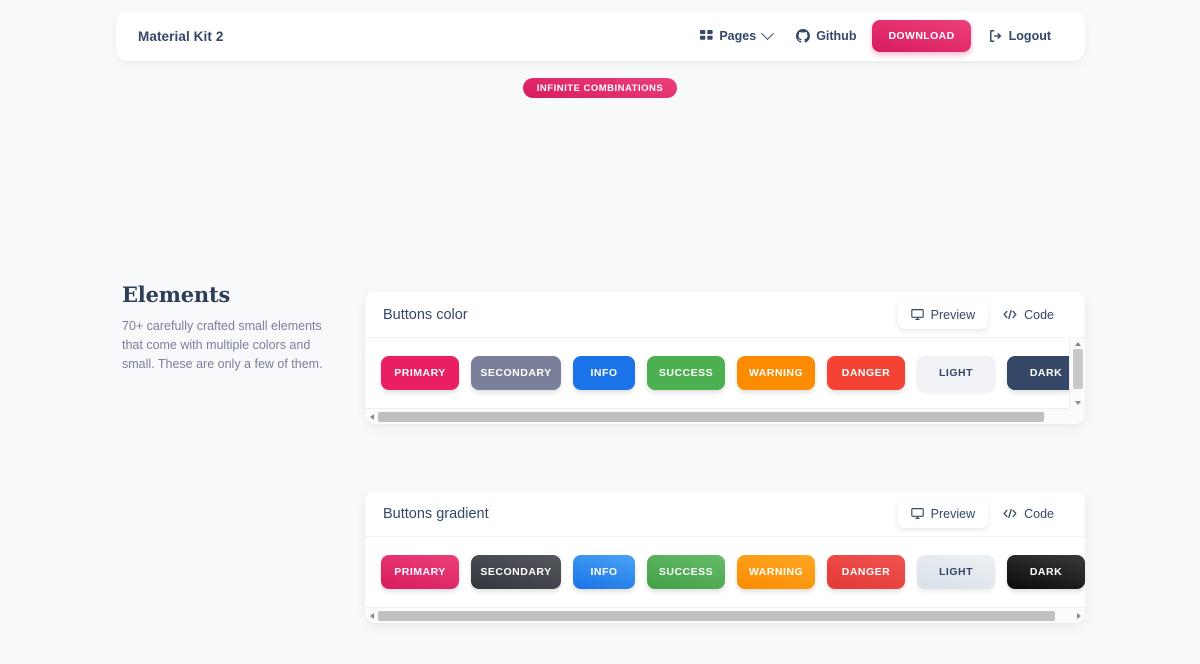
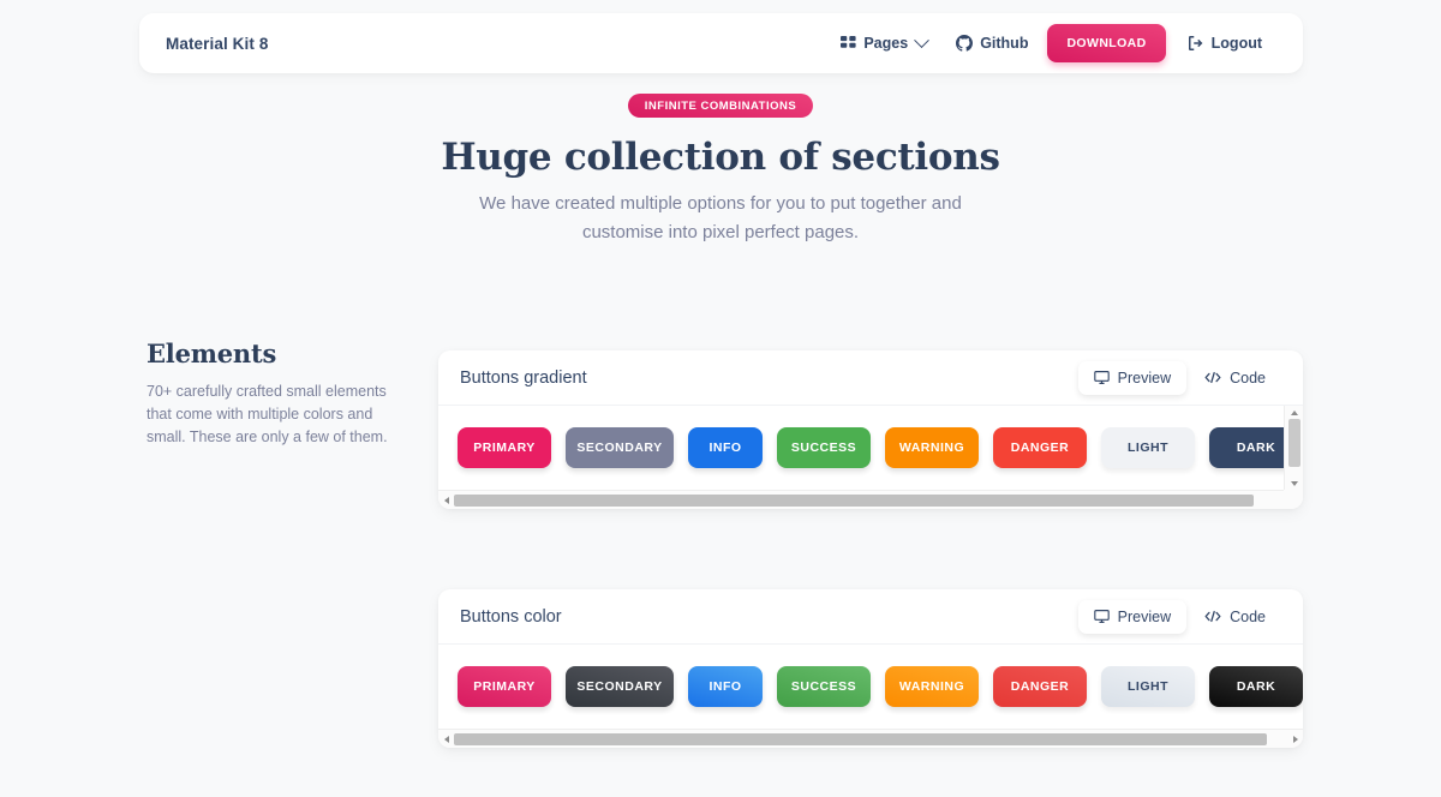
- Material Kit 2
+ Material Kit 8
  Pages
  Github
  DOWNLOAD
  Logout
  INFINITE COMBINATIONS
+ Huge collection of sections
+ We have created multiple options for you to put together and customise into pixel perfect pages.
  Elements
  70+ carefully crafted small elements that come with multiple colors and small. These are only a few of them.
- Buttons color
+ Buttons gradient
  Preview
  Code
  PRIMARY
  SECONDARY
  INFO
  SUCCESS
  WARNING
  DANGER
  LIGHT
  DARK
- Buttons gradient
+ Buttons color
  Preview
  Code
  PRIMARY
  SECONDARY
  INFO
  SUCCESS
  WARNING
  DANGER
  LIGHT
  DARK
